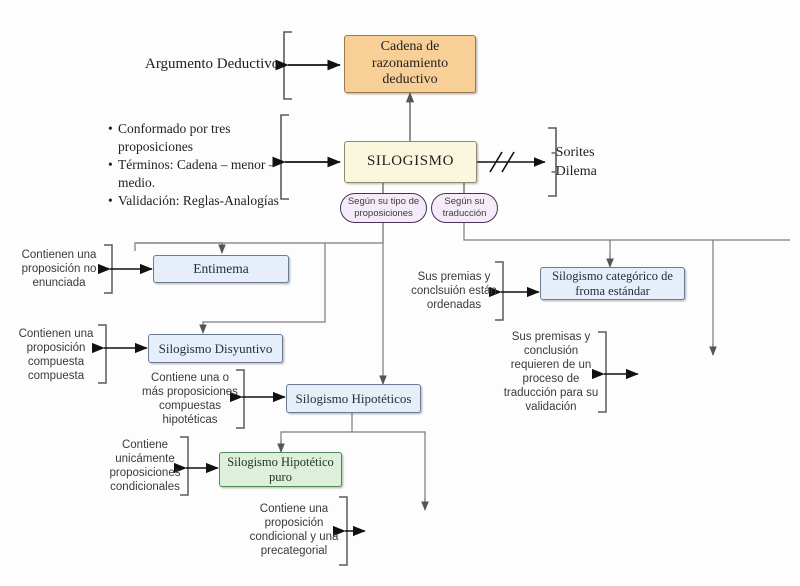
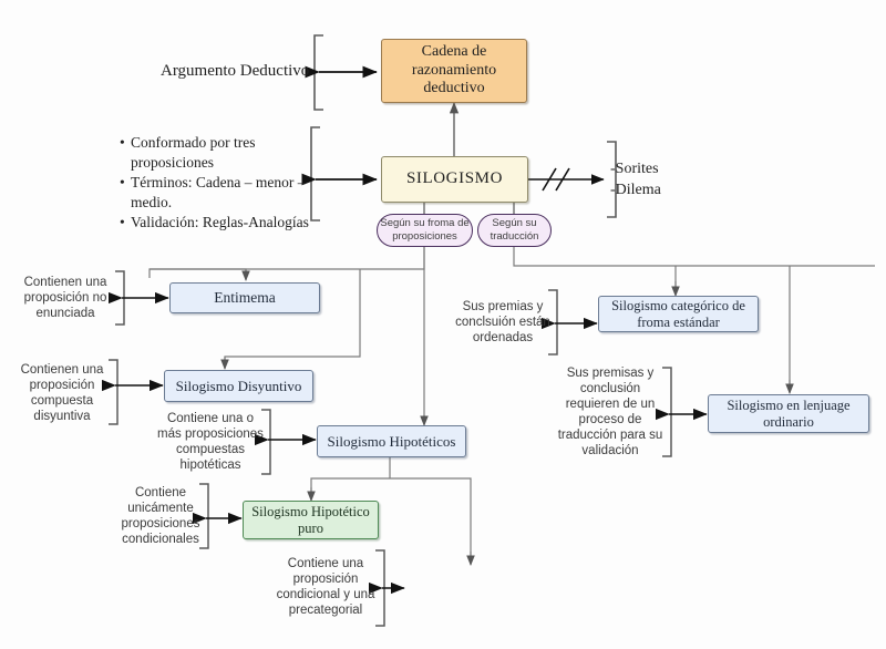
  Cadena de razonamiento deductivo
  SILOGISMO
- Según su tipo de proposiciones
+ Según su froma de proposiciones
  Según su traducción
  Entimema
  Silogismo Disyuntivo
  Silogismo Hipotéticos
  Silogismo Hipotético puro
  Silogismo categórico de froma estándar
+ Silogismo en lenjuage ordinario
  Argumento Deductivo
  Conformado por tres proposiciones
  Términos: Cadena – menor – medio.
  Validación: Reglas-Analogías
  -Sorites
  -Dilema
  Contienen una proposición no enunciada
- Contienen una proposición compuesta compuesta
+ Contienen una proposición compuesta disyuntiva
  Contiene una o más proposiciones compuestas hipotéticas
  Contiene unicámente proposiciones condicionales
  Contiene una proposición condicional y una precategorial
  Sus premias y conclsuión están ordenadas
  Sus premisas y conclusión requieren de un proceso de traducción para su validación
